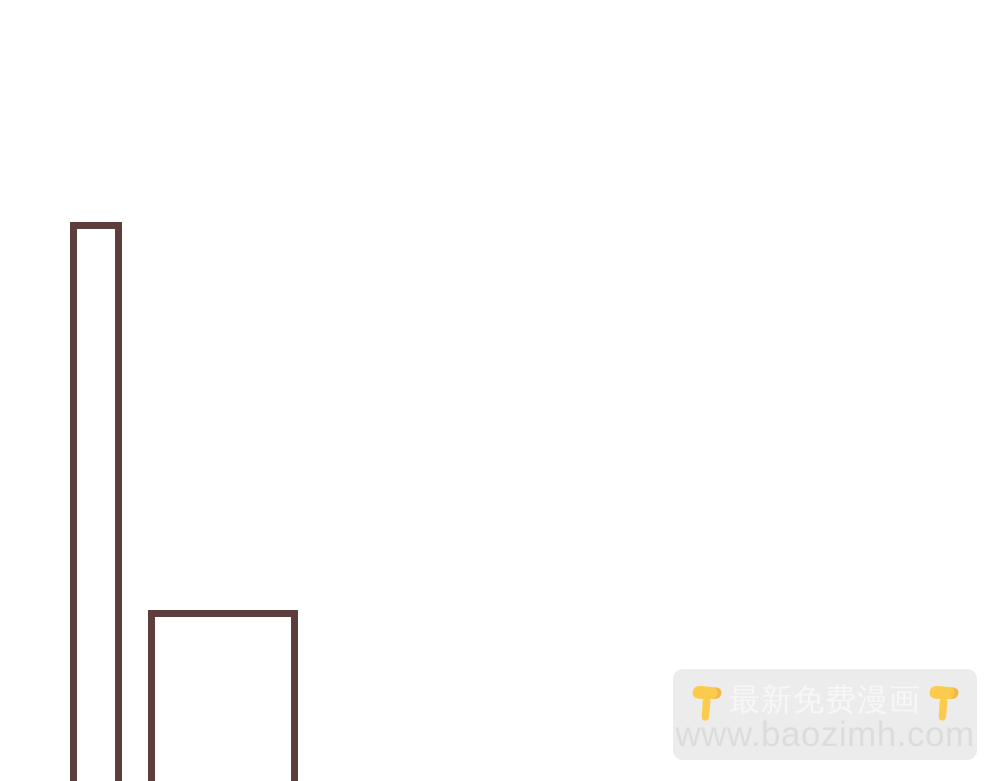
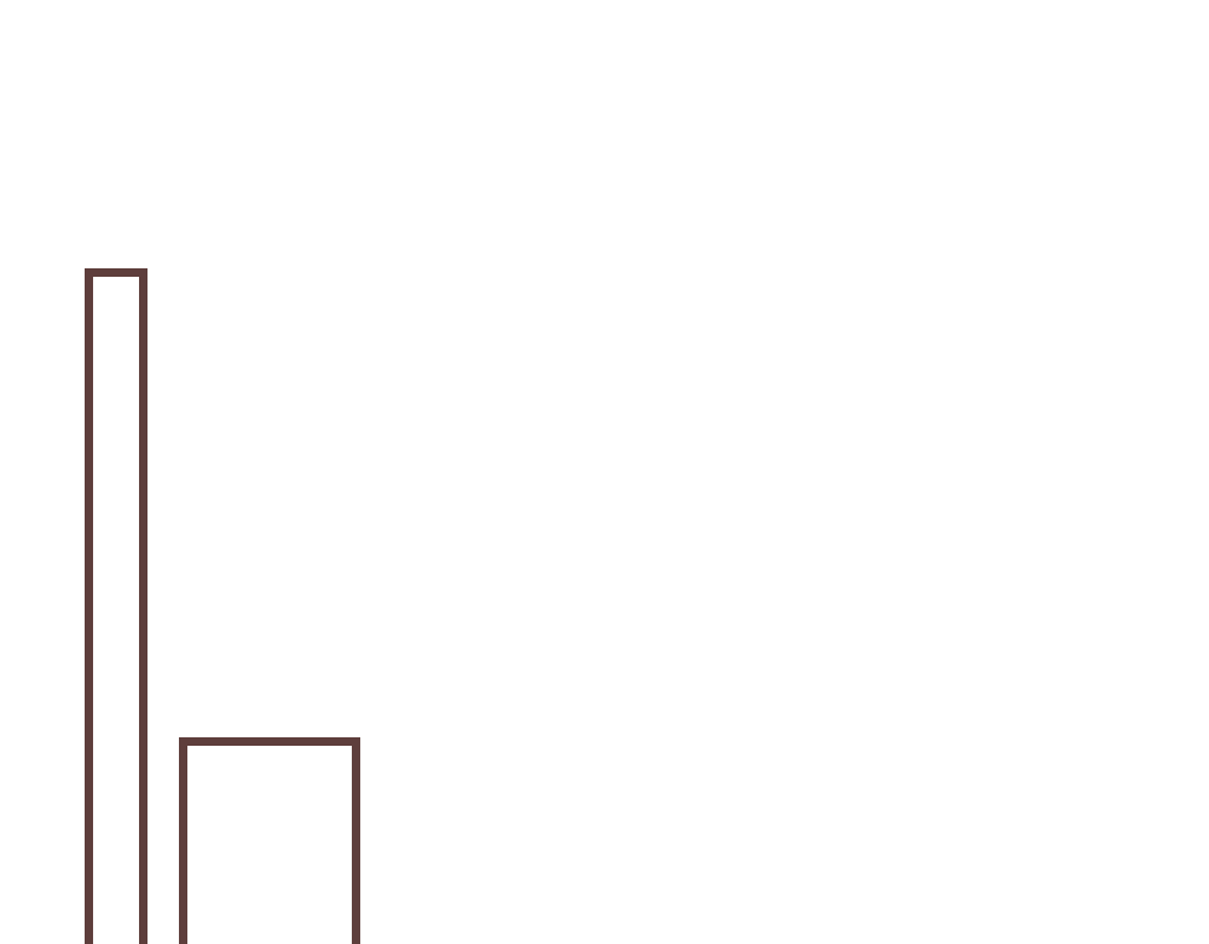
- www.baozimh.com
